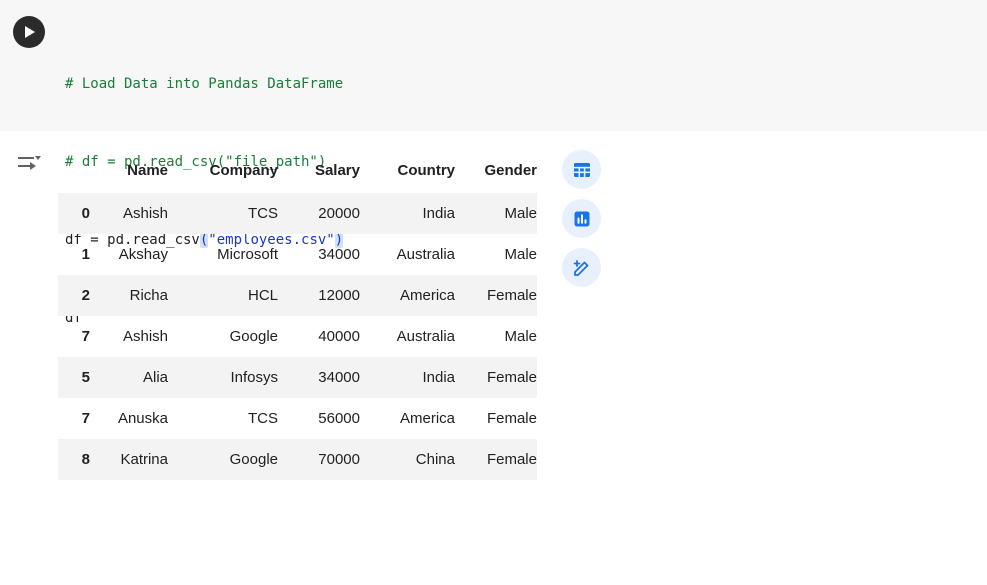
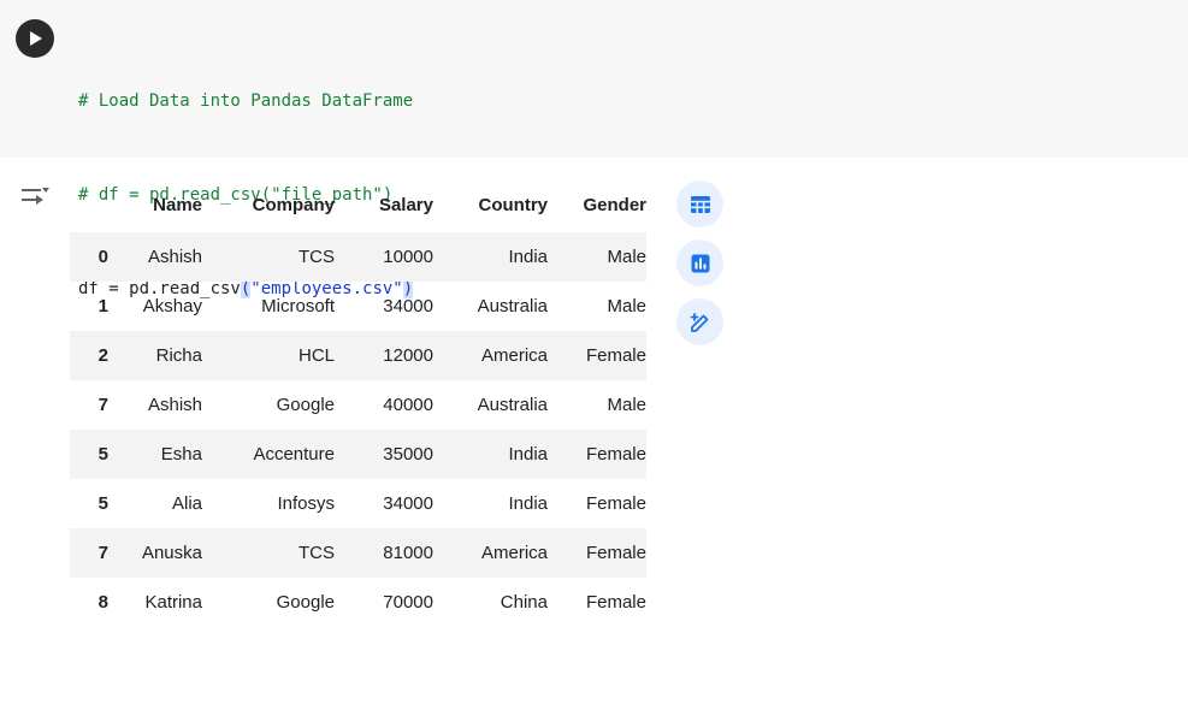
  # Load Data into Pandas DataFrame
  # df = pd.read_csv("file_path")
  df = pd.read_csv("employees.csv")
- df
  	Name	Company	Salary	Country	Gender
- 0	Ashish	TCS	20000	India	Male
+ 0	Ashish	TCS	10000	India	Male
  1	Akshay	Microsoft	34000	Australia	Male
  2	Richa	HCL	12000	America	Female
  7	Ashish	Google	40000	Australia	Male
+ 5	Esha	Accenture	35000	India	Female
  5	Alia	Infosys	34000	India	Female
- 7	Anuska	TCS	56000	America	Female
+ 7	Anuska	TCS	81000	America	Female
  8	Katrina	Google	70000	China	Female
